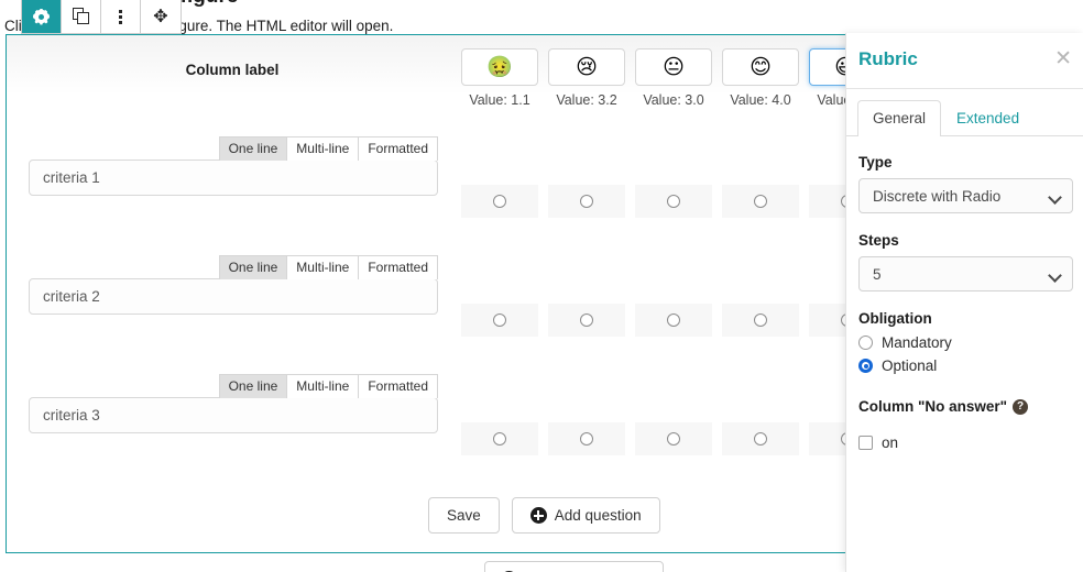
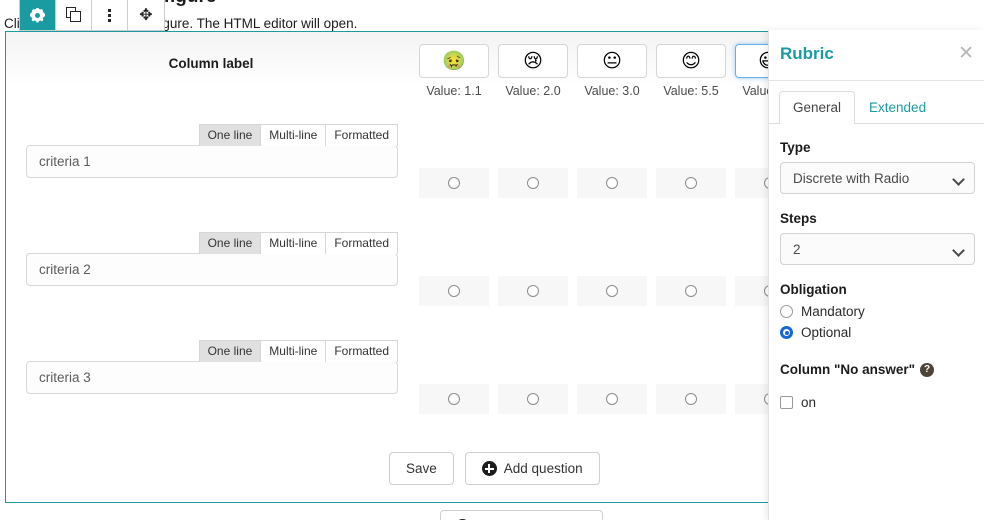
  ✥
  Column label
  🤢
  Value: 1.1
  😢
- Value: 3.2
+ Value: 2.0
  😐
  Value: 3.0
  😊
- Value: 4.0
+ Value: 5.5
  One line
  Multi-line
  Formatted
  criteria 1
  One line
  Multi-line
  Formatted
  criteria 2
  One line
  Multi-line
  Formatted
  criteria 3
  Save
  Add question
  Rubric
  ✕
  General
  Extended
  Type
  Discrete with Radio
  Steps
- 5
+ 2
  Obligation
  Mandatory
  Optional
  Column "No answer"
  ?
  on
